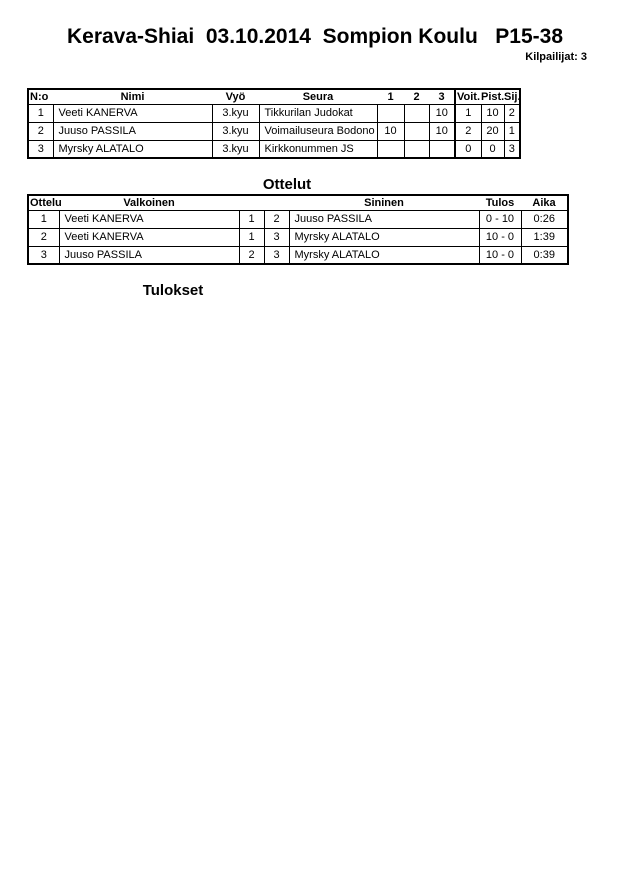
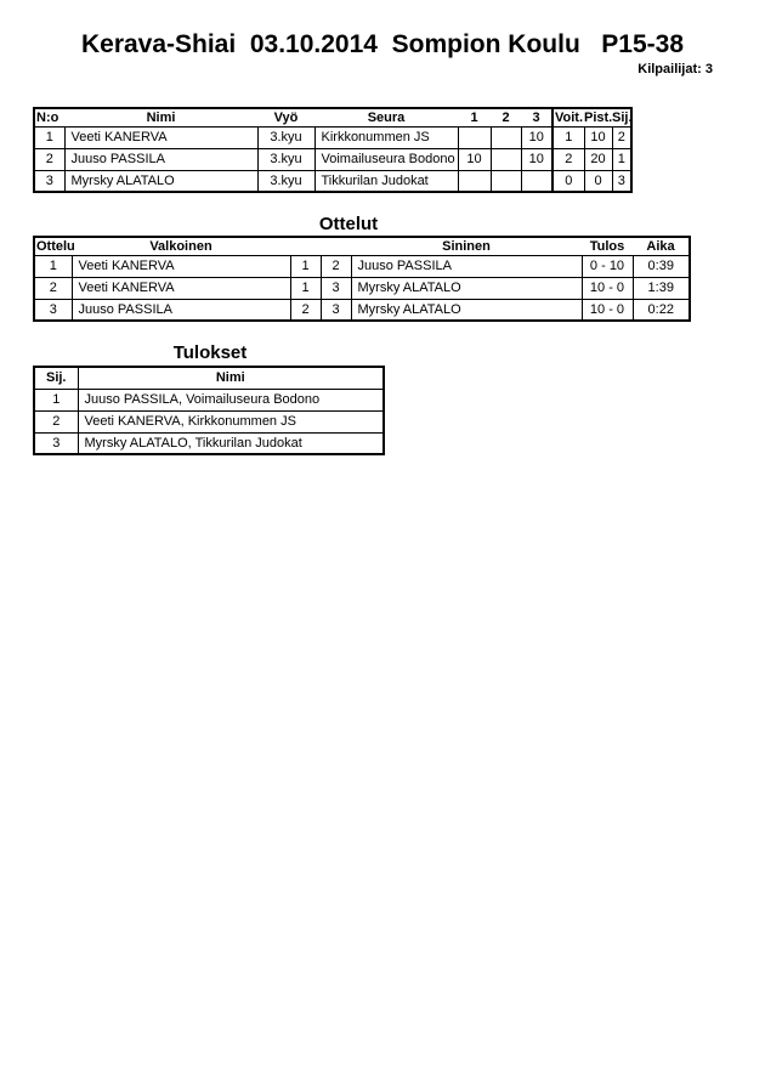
  Kerava-Shiai 03.10.2014 Sompion Koulu P15-38
  Kilpailijat: 3
  N:o	Nimi	Vyö	Seura	1	2	3	Voit.	Pist.	Sij.
- 1	Veeti KANERVA	3.kyu	Tikkurilan Judokat			10	1	10	2
+ 1	Veeti KANERVA	3.kyu	Kirkkonummen JS			10	1	10	2
  2	Juuso PASSILA	3.kyu	Voimailuseura Bodono	10		10	2	20	1
- 3	Myrsky ALATALO	3.kyu	Kirkkonummen JS				0	0	3
+ 3	Myrsky ALATALO	3.kyu	Tikkurilan Judokat				0	0	3
  Ottelut
  Ottelu	Valkoinen			Sininen	Tulos	Aika
- 1	Veeti KANERVA	1	2	Juuso PASSILA	0 - 10	0:26
+ 1	Veeti KANERVA	1	2	Juuso PASSILA	0 - 10	0:39
  2	Veeti KANERVA	1	3	Myrsky ALATALO	10 - 0	1:39
- 3	Juuso PASSILA	2	3	Myrsky ALATALO	10 - 0	0:39
+ 3	Juuso PASSILA	2	3	Myrsky ALATALO	10 - 0	0:22
  Tulokset
+ Sij.	Nimi
+ 1	Juuso PASSILA, Voimailuseura Bodono
+ 2	Veeti KANERVA, Kirkkonummen JS
+ 3	Myrsky ALATALO, Tikkurilan Judokat
